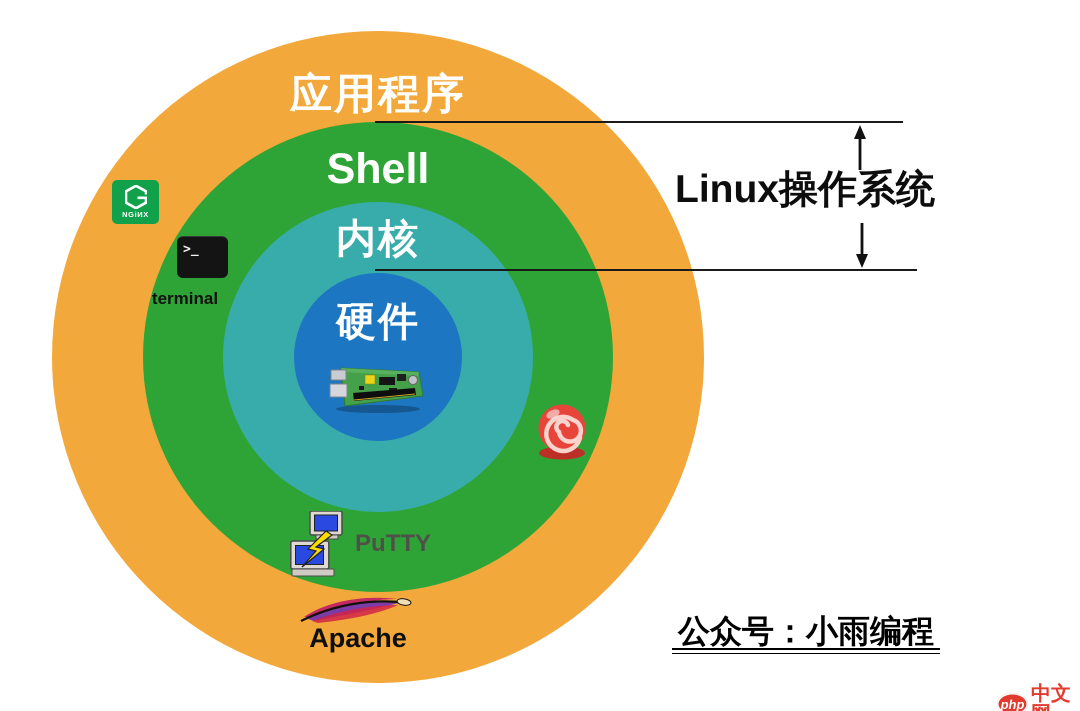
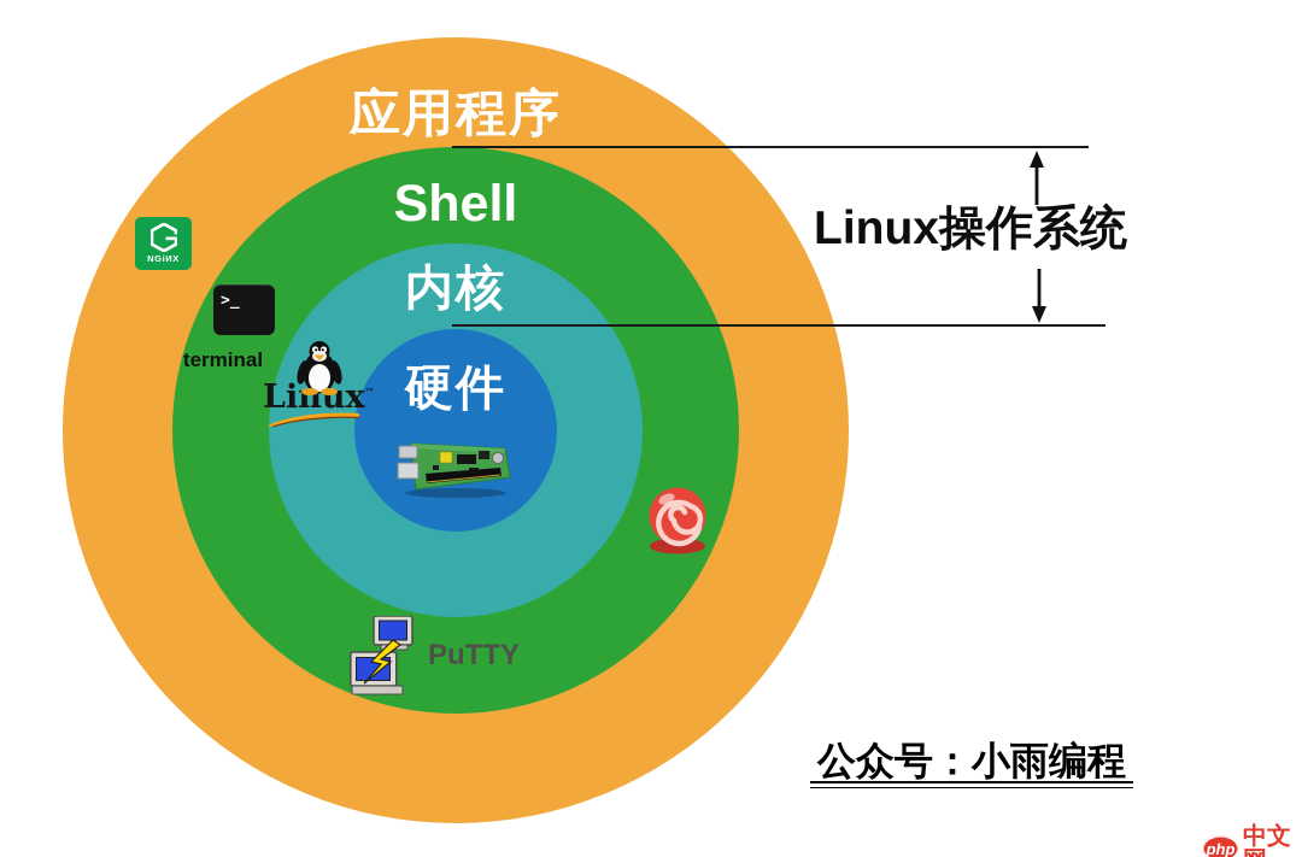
  应用程序
  Shell
  内核
  硬件
  Linux操作系统
  NGiИX
  >_
  terminal
+ Linux™
  PuTTY
- Apache
  公众号：小雨编程
  php
